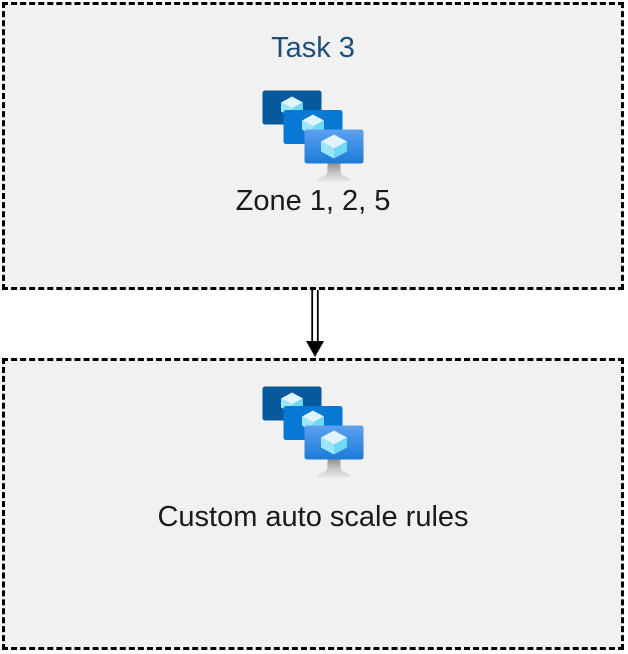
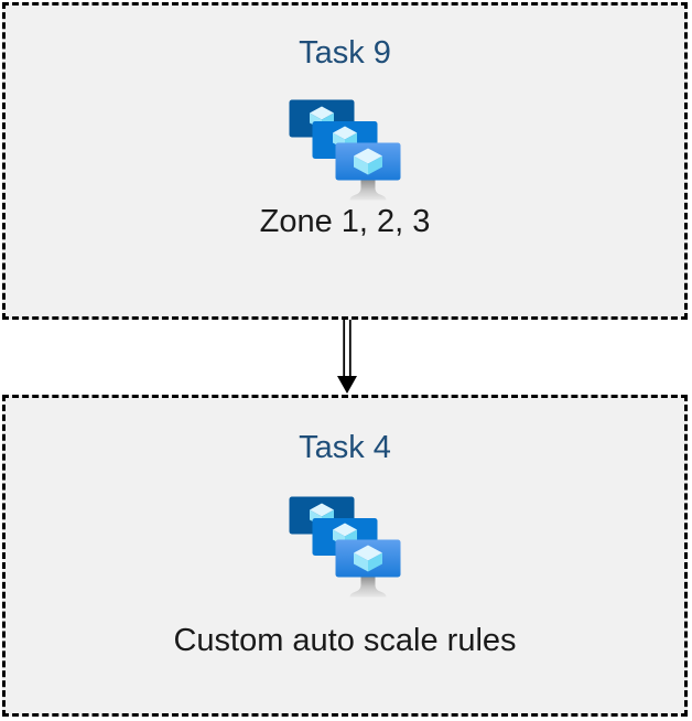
- Task 3
+ Task 9
- Zone 1, 2, 5
+ Zone 1, 2, 3
+ Task 4
  Custom auto scale rules
